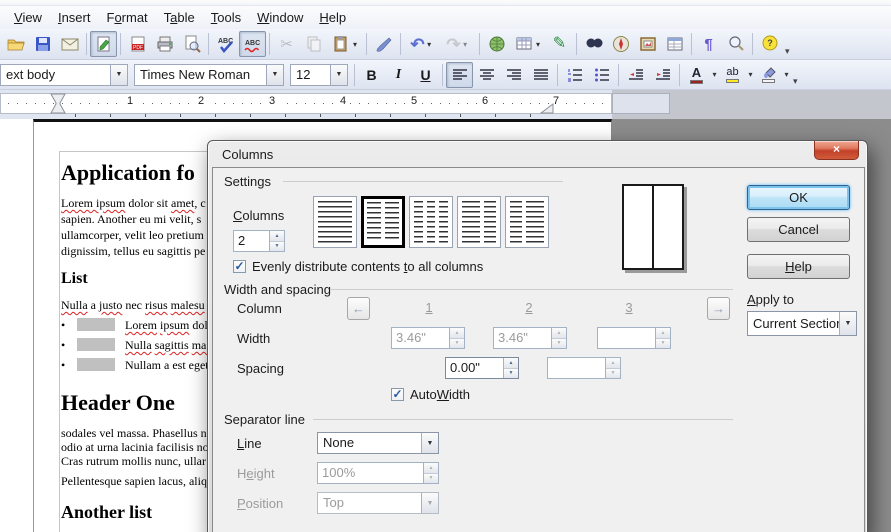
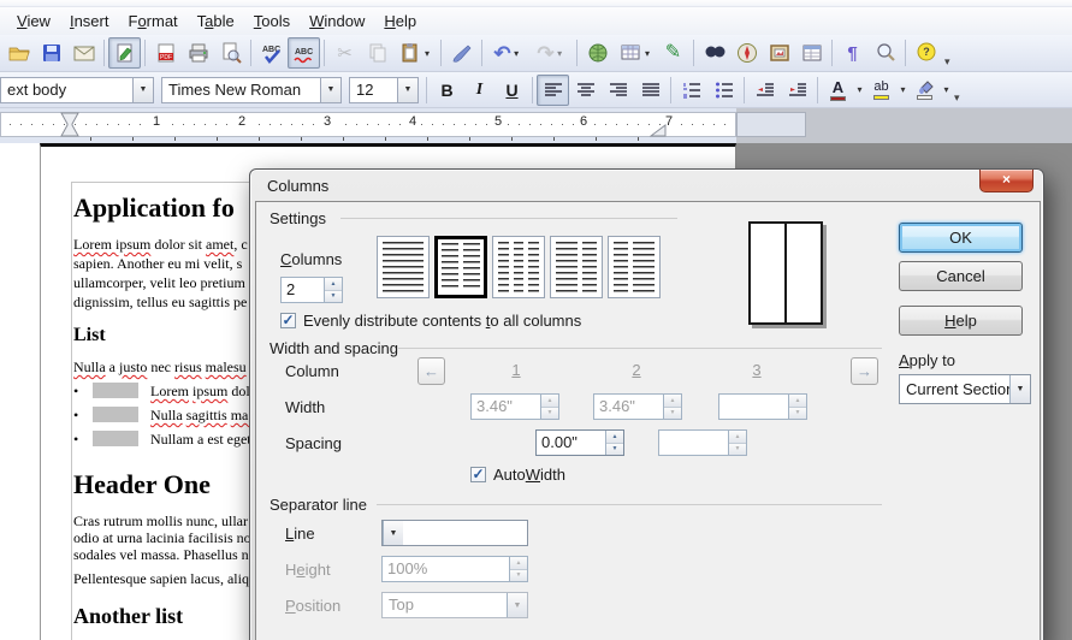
  View
  Insert
  Format
  Table
  Tools
  Window
  Help
  ✂
  ▾
  ↶
  ▾
  ↷
  ▾
  ▾
  ✎
  ¶
  ?
  ▾
  ext body
  Times New Roman
  12
  B
  I
  U
  A
  ▾
  ab
  ▾
  ▾
  ▾
  1
  2
  3
  4
  5
  6
  7
  Application fo
  Lorem ipsum dolor sit amet, c
  sapien. Another eu mi velit, s
  ullamcorper, velit leo pretium
  dignissim, tellus eu sagittis pe
  List
  Nulla a justo nec risus malesu
  • Nulla sagittis ma
  • Nullam a est ege
  Header One
- sodales vel massa. Phasellus n
+ Cras rutrum mollis nunc, ullar
  odio at urna lacinia facilisis no
- Cras rutrum mollis nunc, ullar
+ sodales vel massa. Phasellus n
  Pellentesque sapien lacus, aliq
  Another list
  Columns
  ×
  Settings
  Columns
  2
  ✓
  Evenly distribute contents to all columns
  Width and spacing
  Column
  ←
  1
  2
  3
  →
  Width
  3.46"
  3.46"
  Spacing
  0.00"
  ✓
  AutoWidth
  Separator line
  Line
- None
  Height
  100%
  Position
  Top
  OK
  Cancel
  H
  elp
  Apply to
  Current Sectio
